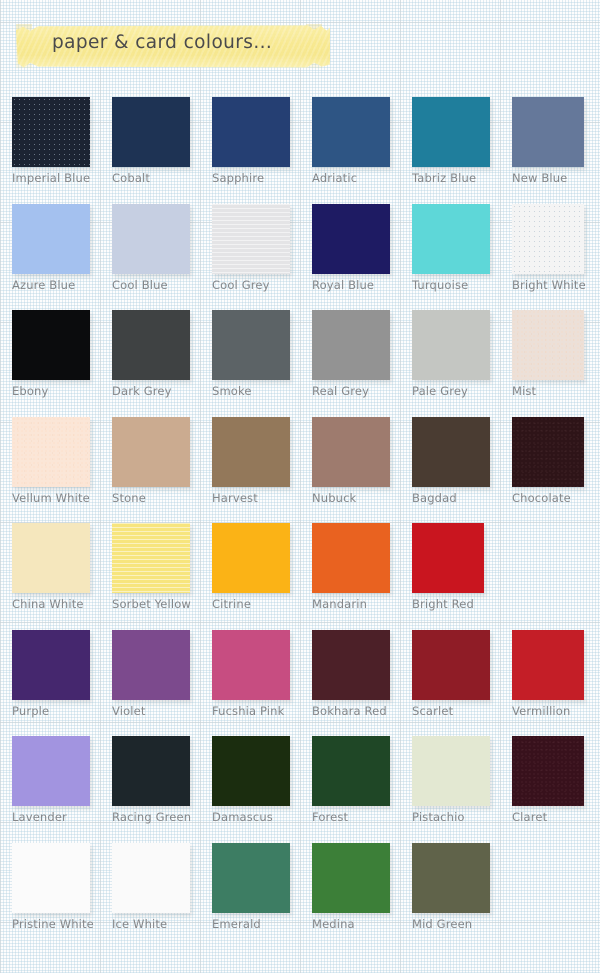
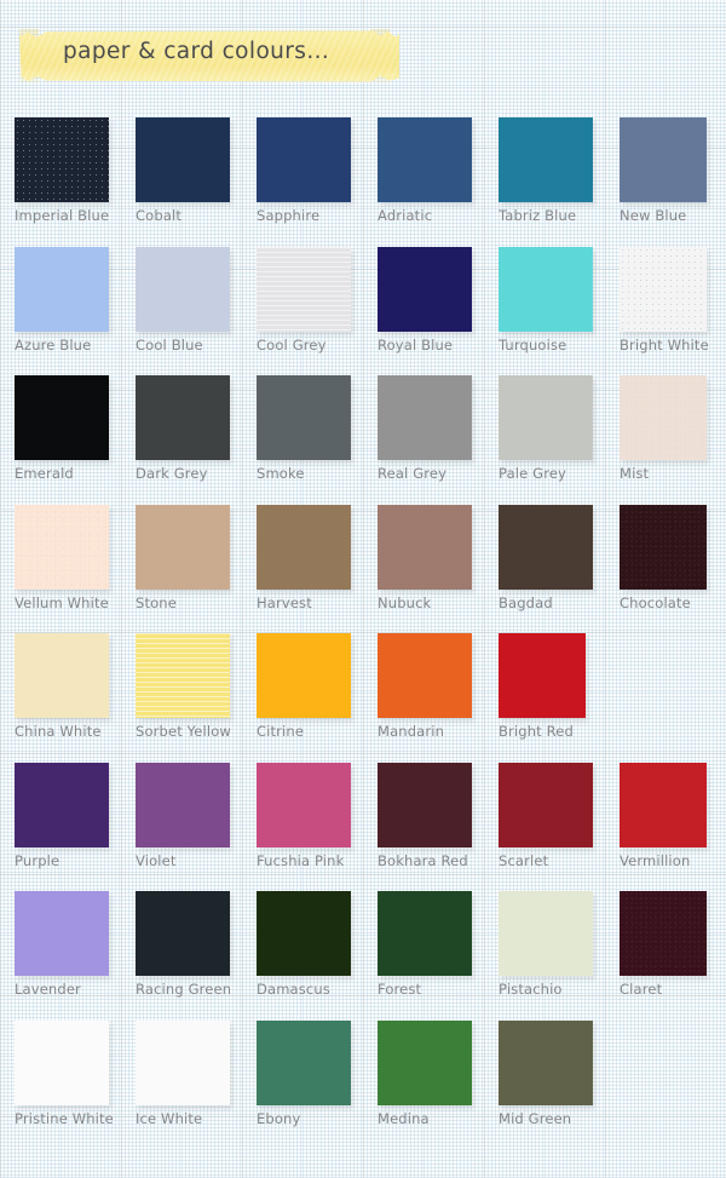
  paper & card colours...
  Imperial Blue
  Cobalt
  Sapphire
  Adriatic
  Tabriz Blue
  New Blue
  Azure Blue
  Cool Blue
  Cool Grey
  Royal Blue
  Turquoise
  Bright White
- Ebony
+ Emerald
  Dark Grey
  Smoke
  Real Grey
  Pale Grey
  Mist
  Vellum White
  Stone
  Harvest
  Nubuck
  Bagdad
  Chocolate
  China White
  Sorbet Yellow
  Citrine
  Mandarin
  Bright Red
  Purple
  Violet
  Fucshia Pink
  Bokhara Red
  Scarlet
  Vermillion
  Lavender
  Racing Green
  Damascus
  Forest
  Pistachio
  Claret
  Pristine White
  Ice White
- Emerald
+ Ebony
  Medina
  Mid Green
